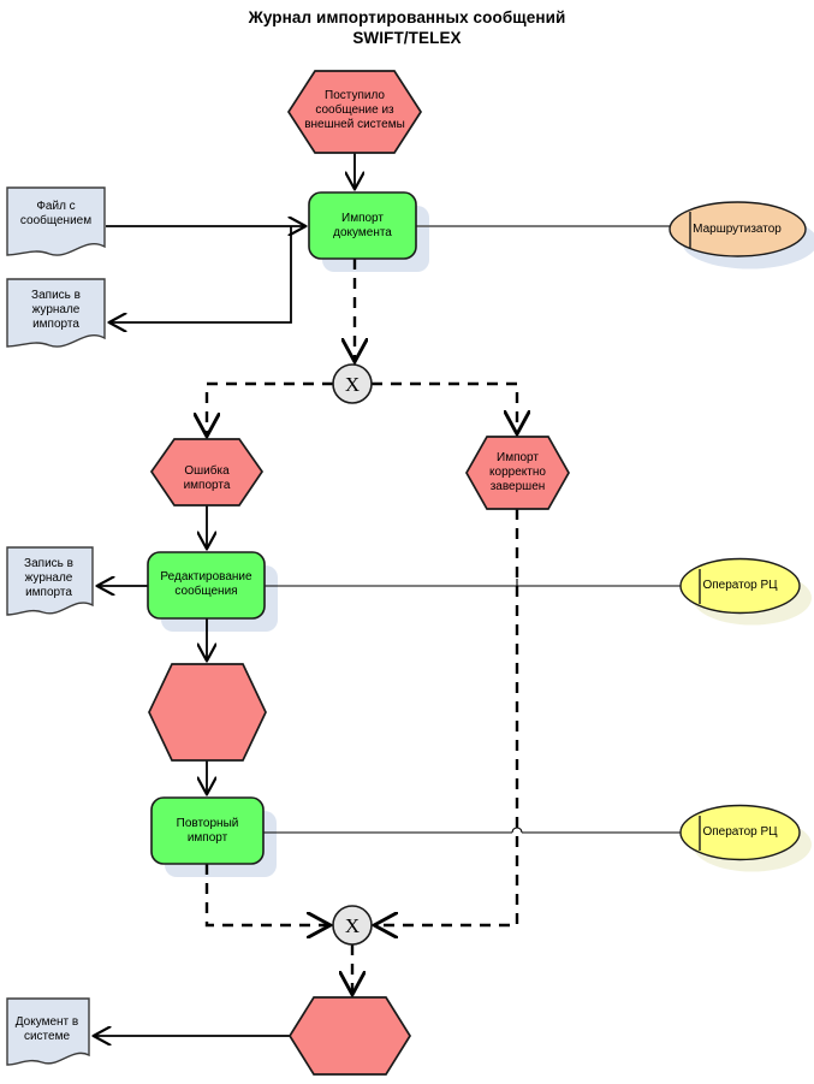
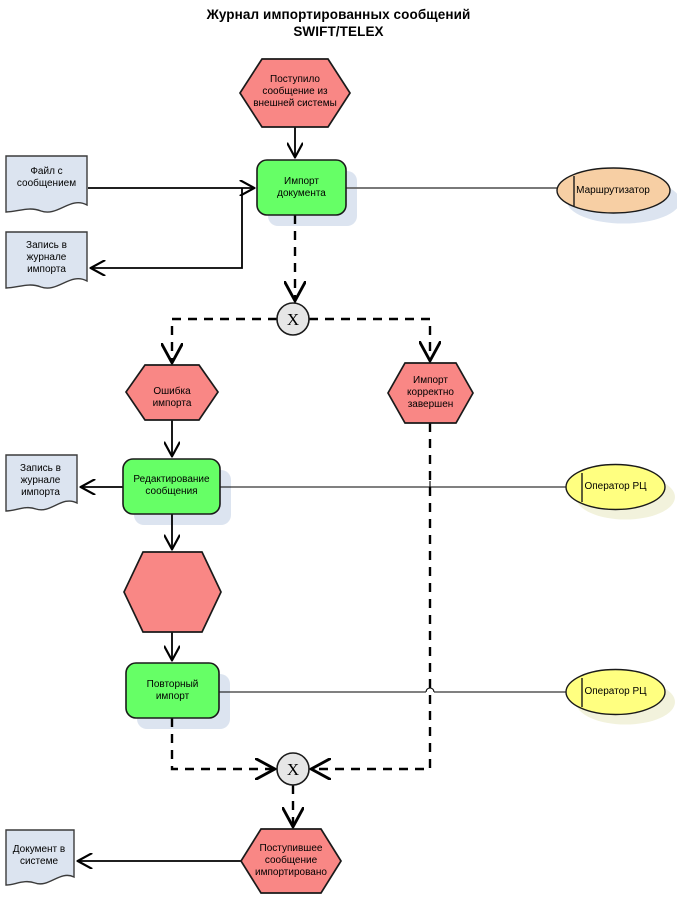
  Журнал импортированных сообщений
  SWIFT/TELEX
  Поступило
  сообщение из
  внешней системы
  Файл с
  сообщением
  Запись в
  журнале
  импорта
  Импорт
  документа
  Маршрутизатор
  X
  Ошибка
  импорта
  Импорт
  корректно
  завершен
  Запись в
  журнале
  импорта
  Редактирование
  сообщения
  Оператор РЦ
  Повторный
  импорт
  Оператор РЦ
  X
  Документ в
  системе
+ Поступившее
+ сообщение
+ импортировано
